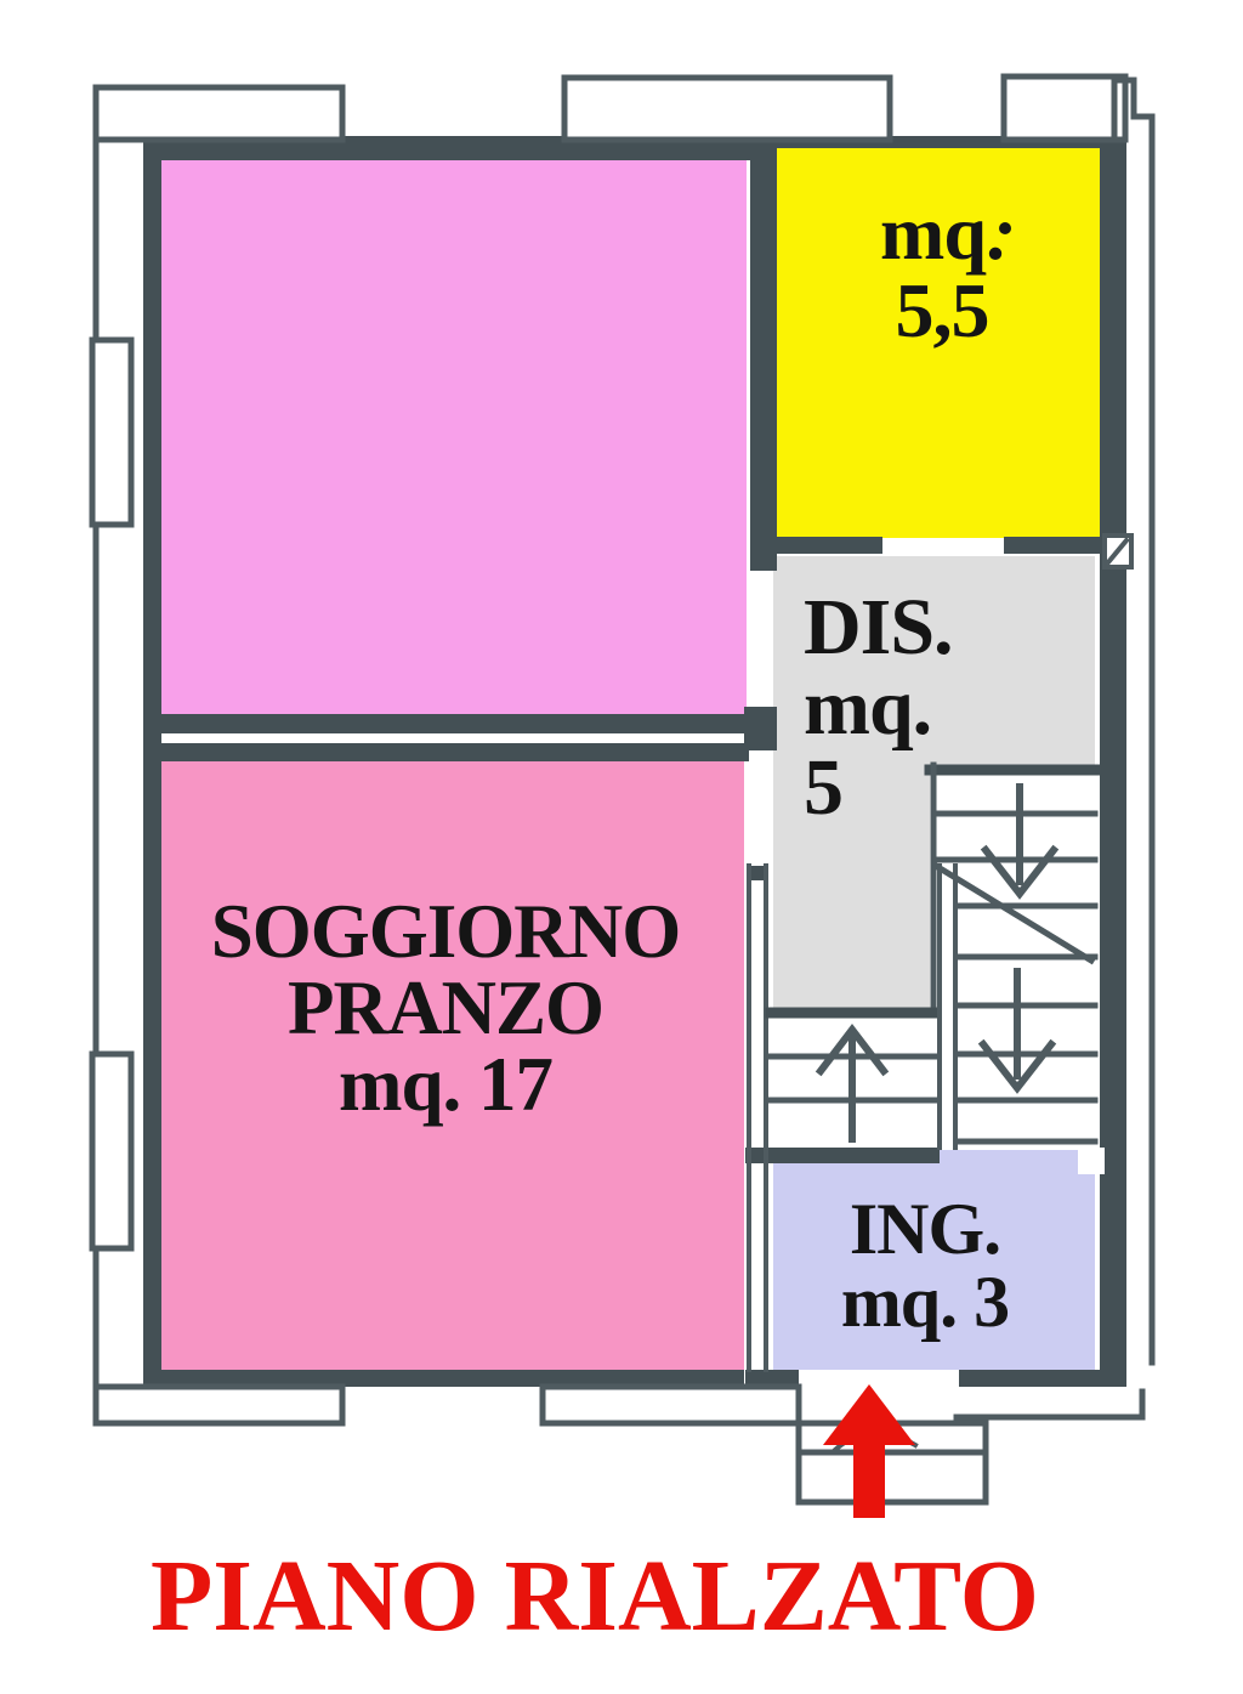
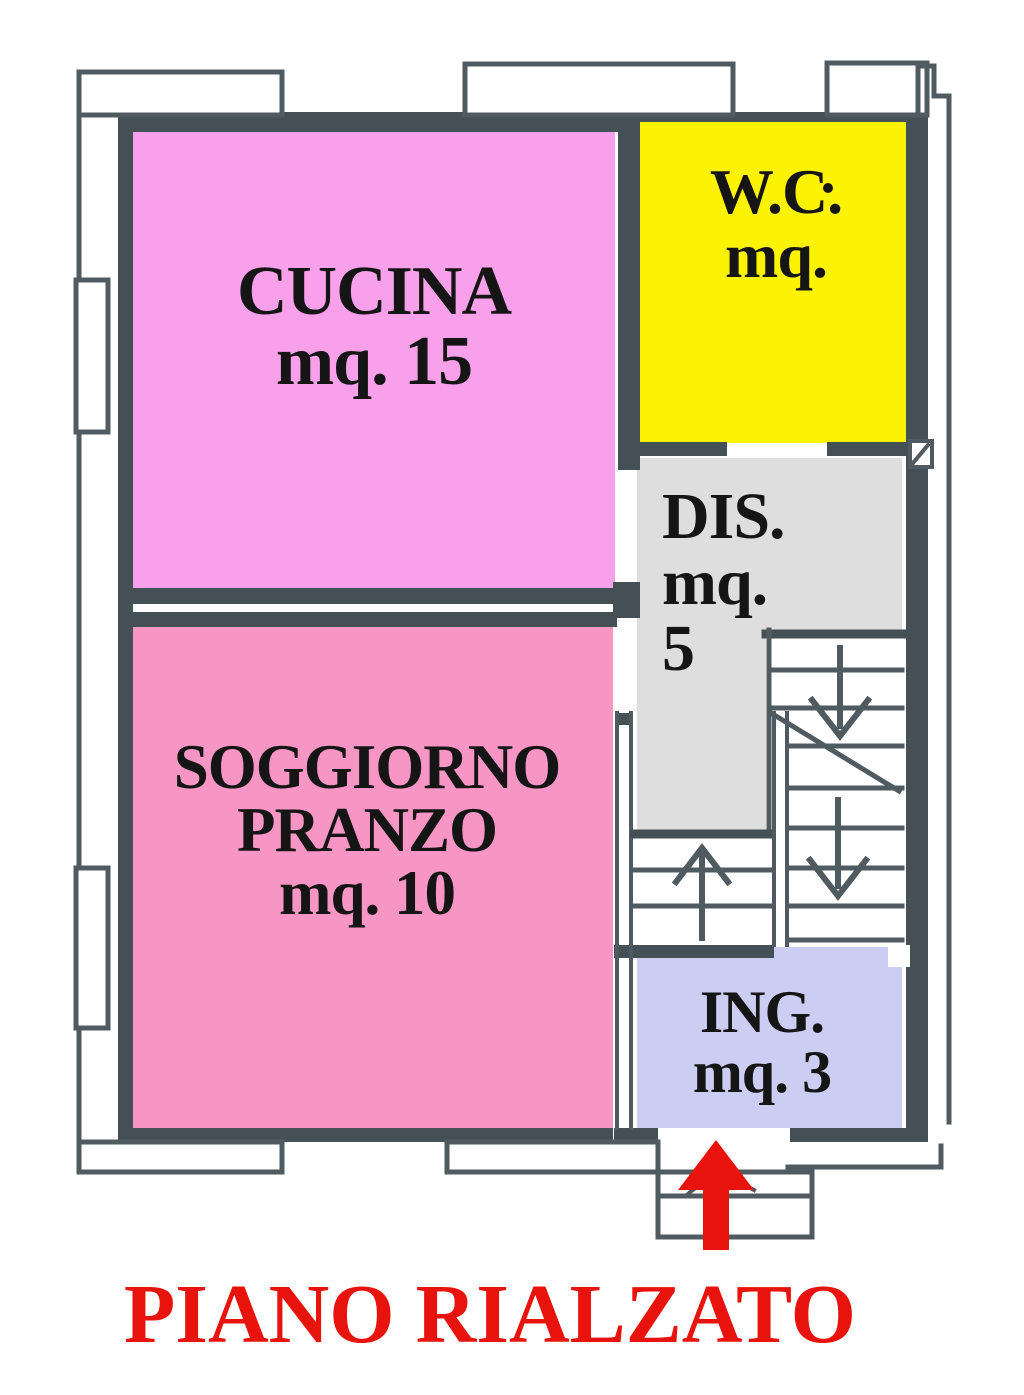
+ CUCINA
+ mq. 15
+ W.C.
  mq.
- 5,5
  DIS.
  mq.
  5
  SOGGIORNO
  PRANZO
- mq. 17
+ mq. 10
  ING.
  mq. 3
  PIANO RIALZATO
